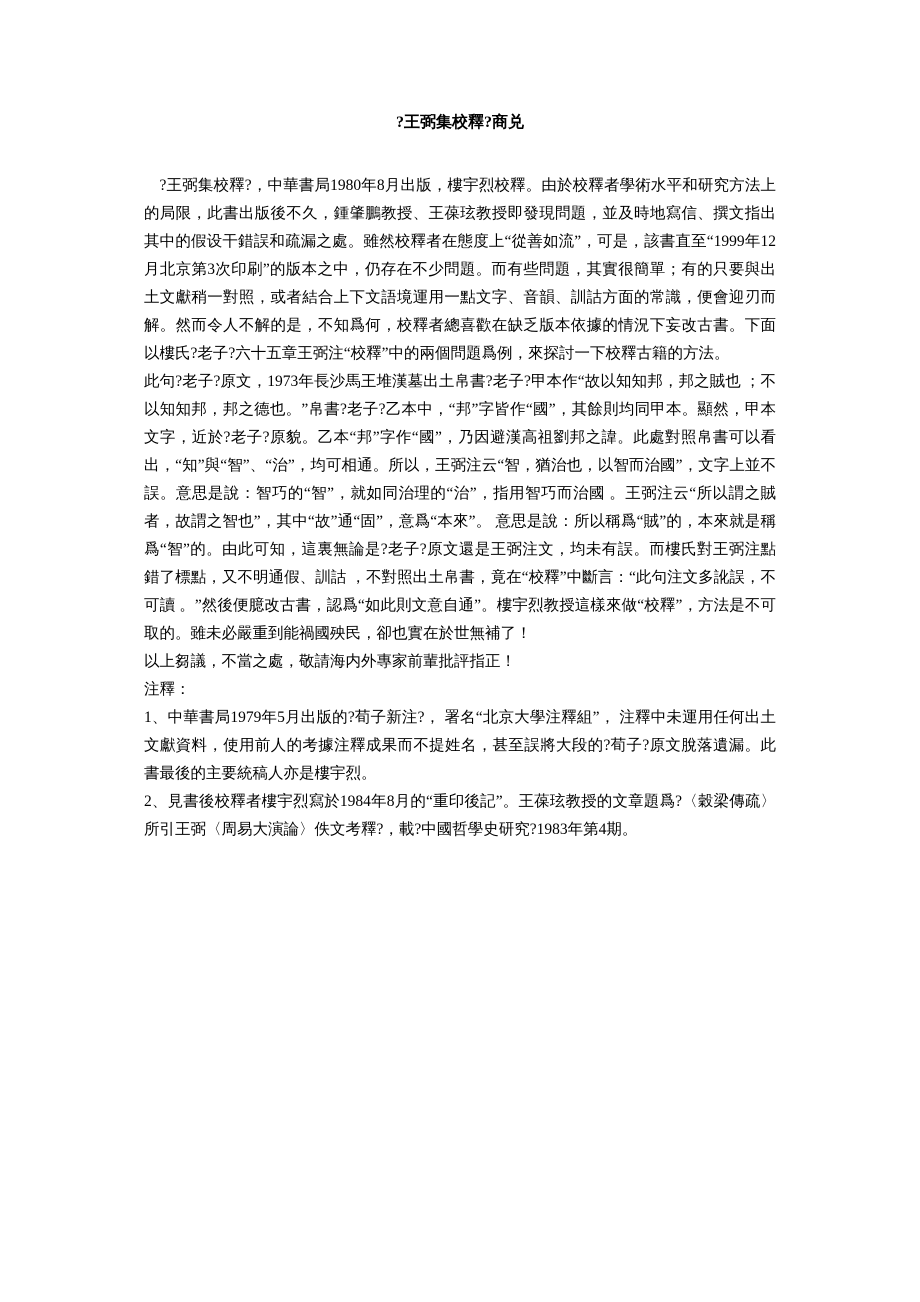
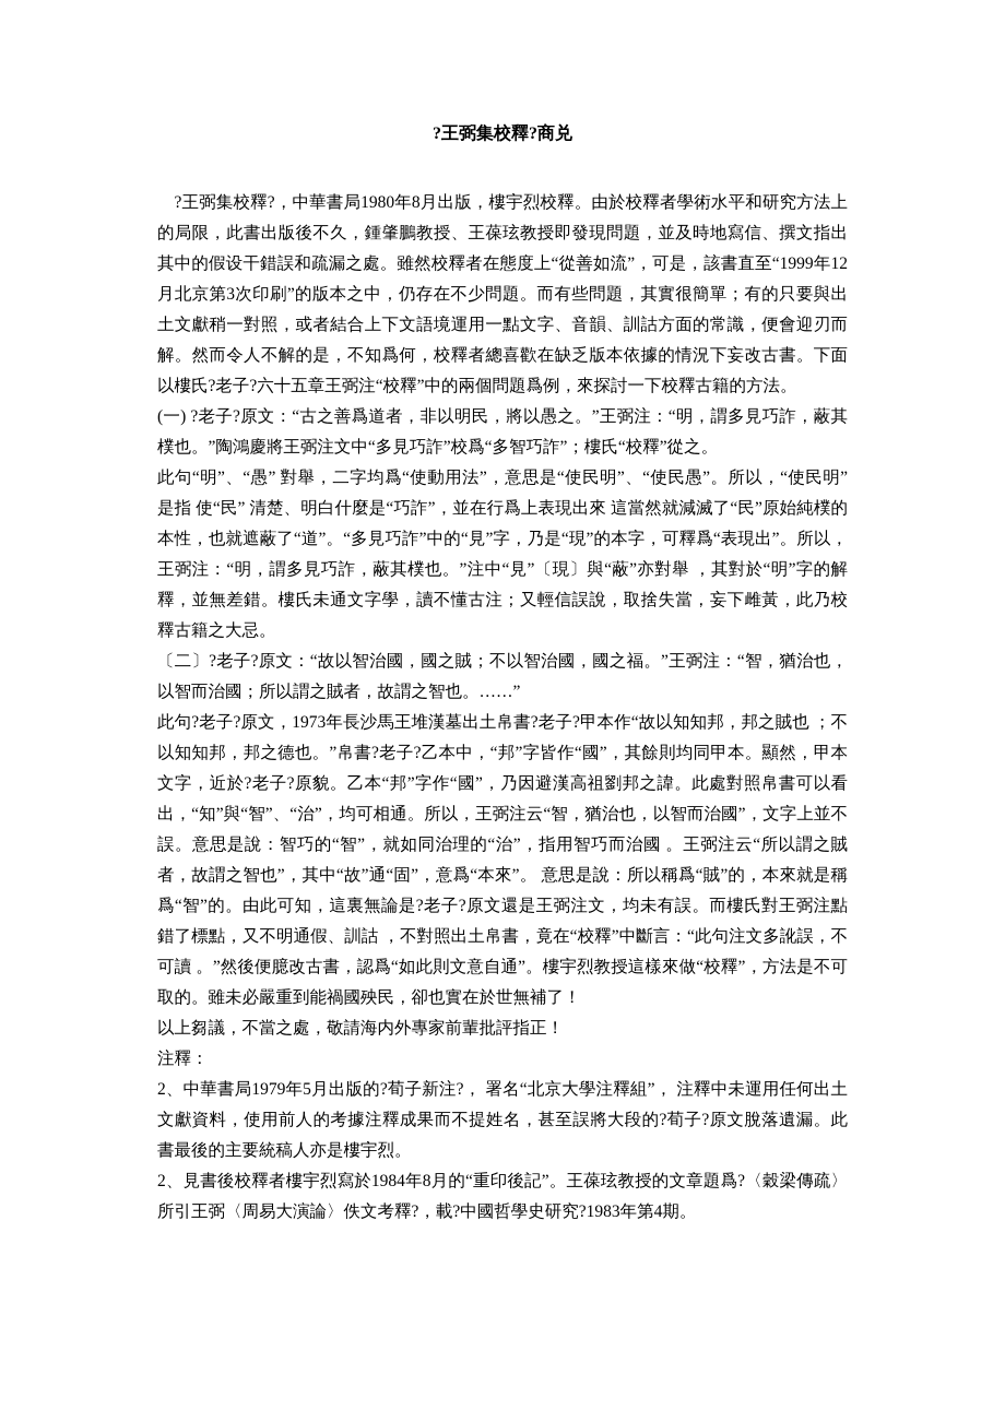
  ?王弼集校釋?商兑
  ?王弼集校釋?，中華書局1980年8月出版，樓宇烈校釋。由於校釋者學術水平和研究方法上的局限，此書出版後不久，鍾肇鵬教授、王葆玹教授即發現問題，並及時地寫信、撰文指出其中的假设干錯誤和疏漏之處。雖然校釋者在態度上“從善如流”，可是，該書直至“1999年12月北京第3次印刷”的版本之中，仍存在不少問題。而有些問題，其實很簡單；有的只要與出土文獻稍一對照，或者結合上下文語境運用一點文字、音韻、訓詁方面的常識，便會迎刃而解。然而令人不解的是，不知爲何，校釋者總喜歡在缺乏版本依據的情況下妄改古書。下面以樓氏?老子?六十五章王弼注“校釋”中的兩個問題爲例，來探討一下校釋古籍的方法。
+ (一) ?老子?原文：“古之善爲道者，非以明民，將以愚之。”王弼注：“明，謂多見巧詐，蔽其樸也。”陶鴻慶將王弼注文中“多見巧詐”校爲“多智巧詐”；樓氏“校釋”從之。
+ 此句“明”、“愚” 對舉，二字均爲“使動用法”，意思是“使民明”、“使民愚”。所以，“使民明” 是指 使“民” 清楚、明白什麼是“巧詐”，並在行爲上表現出來 這當然就減滅了“民”原始純樸的本性，也就遮蔽了“道”。“多見巧詐”中的“見”字，乃是“現”的本字，可釋爲“表現出”。所以，王弼注：“明，謂多見巧詐，蔽其樸也。”注中“見”〔現〕與“蔽”亦對舉 ，其對於“明”字的解釋，並無差錯。樓氏未通文字學，讀不懂古注；又輕信誤說，取捨失當，妄下雌黃，此乃校釋古籍之大忌。
+ 〔二〕?老子?原文：“故以智治國，國之賊；不以智治國，國之福。”王弼注：“智，猶治也，以智而治國；所以謂之賊者，故謂之智也。……”
  此句?老子?原文，1973年長沙馬王堆漢墓出土帛書?老子?甲本作“故以知知邦，邦之賊也 ；不以知知邦，邦之德也。”帛書?老子?乙本中，“邦”字皆作“國”，其餘則均同甲本。顯然，甲本文字，近於?老子?原貌。乙本“邦”字作“國”，乃因避漢高祖劉邦之諱。此處對照帛書可以看出，“知”與“智”、“治”，均可相通。所以，王弼注云“智，猶治也，以智而治國”，文字上並不誤。意思是說：智巧的“智”，就如同治理的“治”，指用智巧而治國 。王弼注云“所以謂之賊者，故謂之智也”，其中“故”通“固”，意爲“本來”。 意思是說：所以稱爲“賊”的，本來就是稱爲“智”的。由此可知，這裏無論是?老子?原文還是王弼注文，均未有誤。而樓氏對王弼注點錯了標點，又不明通假、訓詁 ，不對照出土帛書，竟在“校釋”中斷言：“此句注文多訛誤，不可讀 。”然後便臆改古書，認爲“如此則文意自通”。樓宇烈教授這樣來做“校釋”，方法是不可取的。雖未必嚴重到能禍國殃民，卻也實在於世無補了！
  以上芻議，不當之處，敬請海内外專家前輩批評指正！
  注釋：
- 1、中華書局1979年5月出版的?荀子新注?， 署名“北京大學注釋組”， 注釋中未運用任何出土文獻資料，使用前人的考據注釋成果而不提姓名，甚至誤將大段的?荀子?原文脫落遺漏。此書最後的主要統稿人亦是樓宇烈。
+ 2、中華書局1979年5月出版的?荀子新注?， 署名“北京大學注釋組”， 注釋中未運用任何出土文獻資料，使用前人的考據注釋成果而不提姓名，甚至誤將大段的?荀子?原文脫落遺漏。此書最後的主要統稿人亦是樓宇烈。
  2、見書後校釋者樓宇烈寫於1984年8月的“重印後記”。王葆玹教授的文章題爲?〈穀梁傳疏〉所引王弼〈周易大演論〉佚文考釋?，載?中國哲學史研究?1983年第4期。
